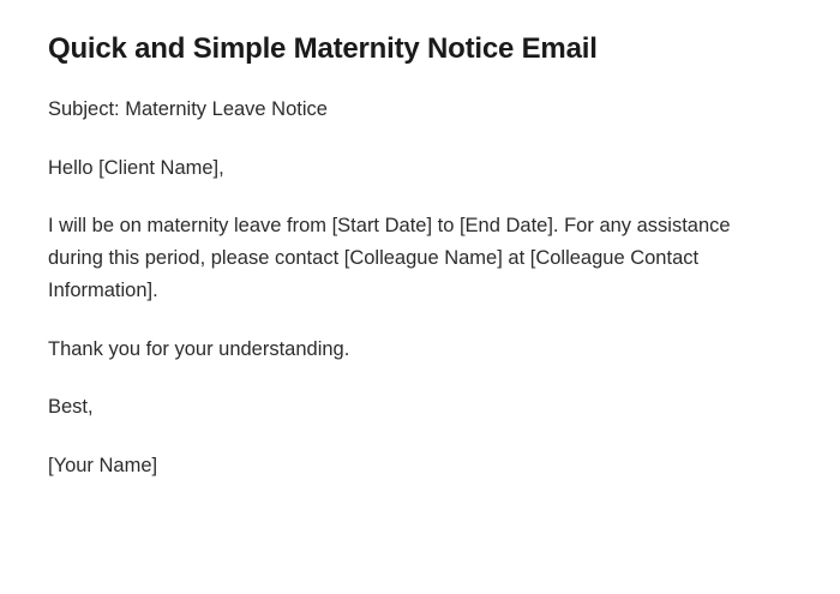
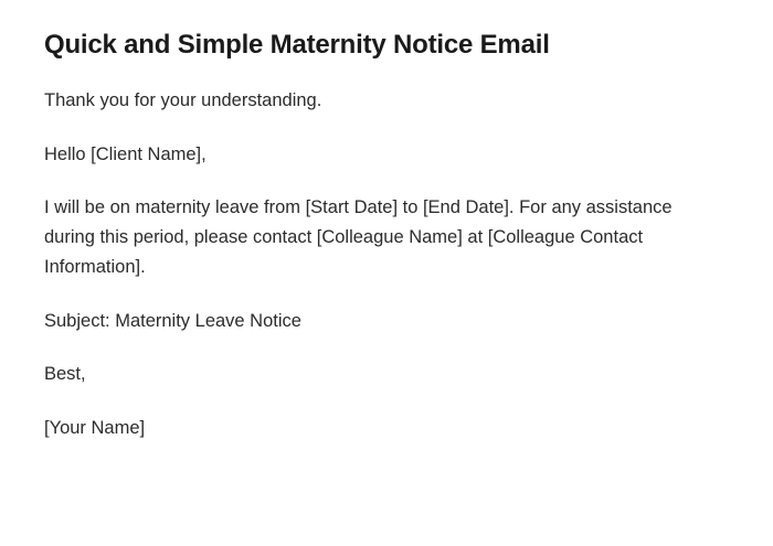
  Quick and Simple Maternity Notice Email
- Subject: Maternity Leave Notice
+ Thank you for your understanding.
  Hello [Client Name],
  I will be on maternity leave from [Start Date] to [End Date]. For any assistance during this period, please contact [Colleague Name] at [Colleague Contact Information].
- Thank you for your understanding.
+ Subject: Maternity Leave Notice
  Best,
  [Your Name]
